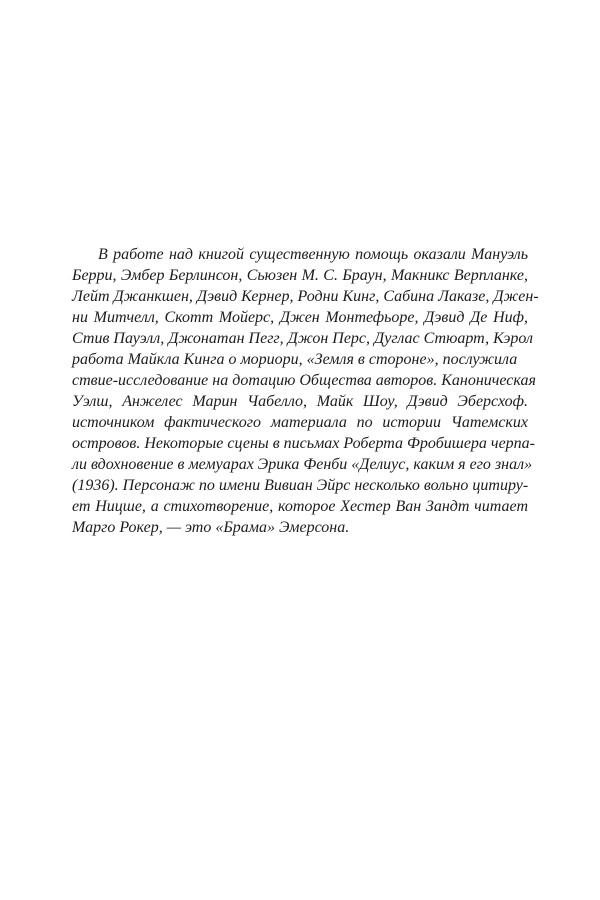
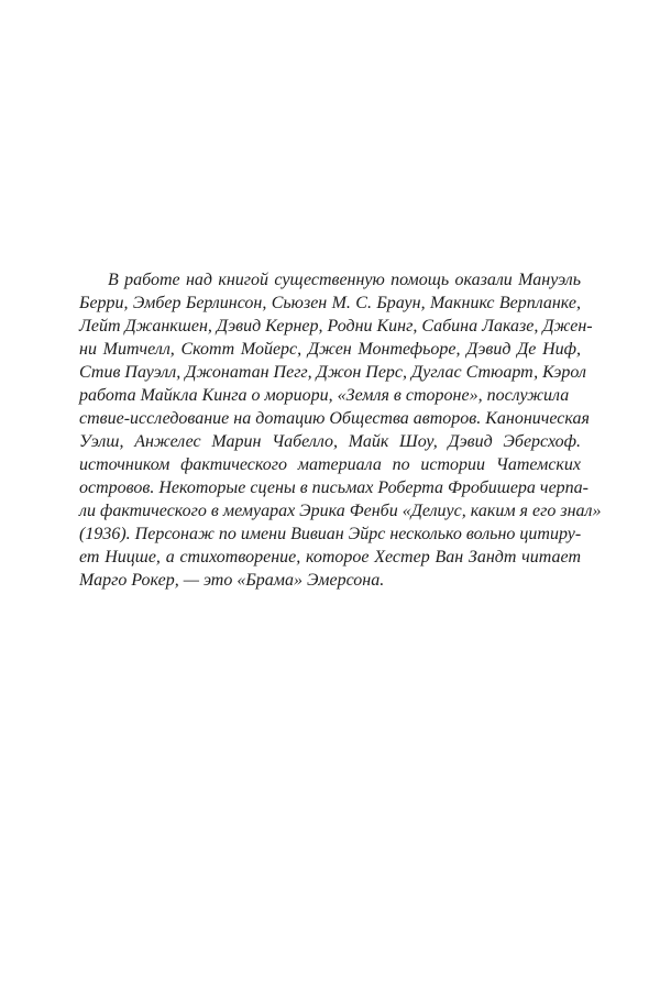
  В работе над книгой существенную помощь оказали Мануэль
  Берри, Эмбер Берлинсон, Сьюзен М. С. Браун, Макникс Верпланке,
  Лейт Джанкшен, Дэвид Кернер, Родни Кинг, Сабина Лаказе, Джен-
  ни Митчелл, Скотт Мойерс, Джен Монтефьоре, Дэвид Де Ниф,
  Стив Пауэлл, Джонатан Пегг, Джон Перс, Дуглас Стюарт, Кэрол
  работа Майкла Кинга о мориори, «Земля в стороне», послужила
  ствие-исследование на дотацию Общества авторов. Каноническая
  Уэлш, Анжелес Марин Чабелло, Майк Шоу, Дэвид Эберсхоф.
  источником фактического материала по истории Чатемских
  островов. Некоторые сцены в письмах Роберта Фробишера черпа-
- ли вдохновение в мемуарах Эрика Фенби «Делиус, каким я его знал»
+ ли фактического в мемуарах Эрика Фенби «Делиус, каким я его знал»
  (1936). Персонаж по имени Вивиан Эйрс несколько вольно цитиру-
  ет Ницше, а стихотворение, которое Хестер Ван Зандт читает
  Марго Рокер, — это «Брама» Эмерсона.
